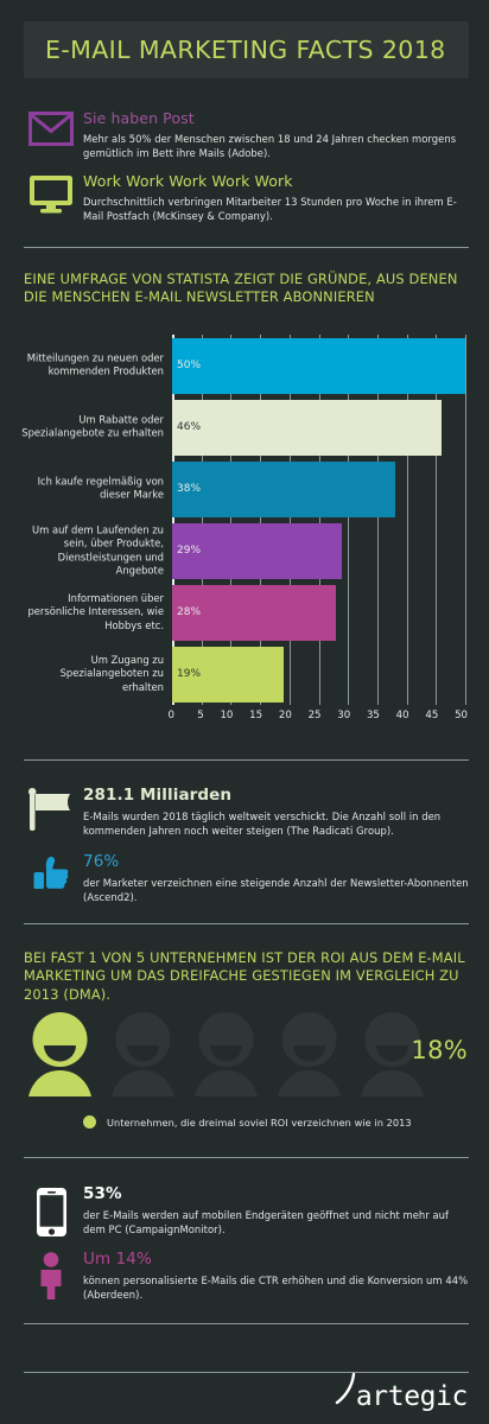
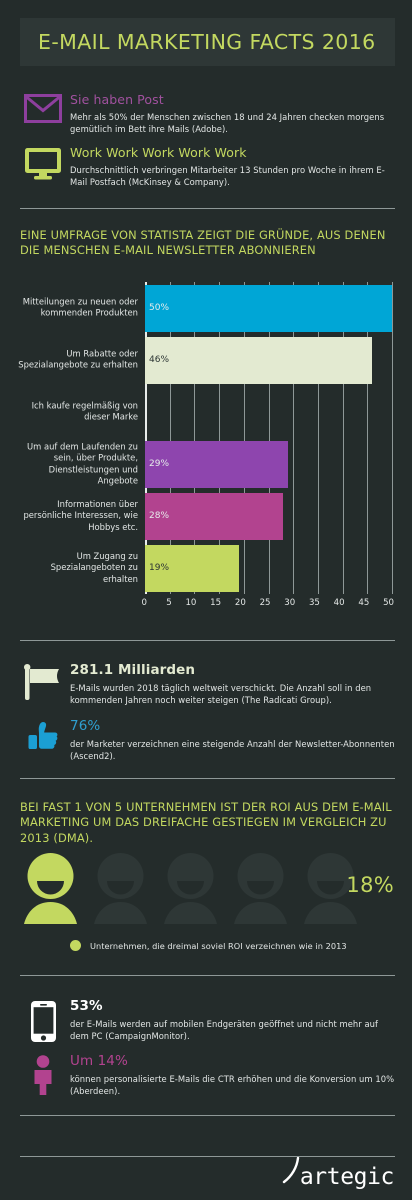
- E-MAIL MARKETING FACTS 2018
+ E-MAIL MARKETING FACTS 2016
  Sie haben Post
  Mehr als 50% der Menschen zwischen 18 und 24 Jahren checken morgens gemütlich im Bett ihre Mails (Adobe).
  Work Work Work Work Work
  Durchschnittlich verbringen Mitarbeiter 13 Stunden pro Woche in ihrem E-Mail Postfach (McKinsey & Company).
  EINE UMFRAGE VON STATISTA ZEIGT DIE GRÜNDE, AUS DENEN DIE MENSCHEN E-MAIL NEWSLETTER ABONNIEREN
  50%
  46%
- 38%
  29%
  28%
  19%
  Mitteilungen zu neuen oder kommenden Produkten
  Um Rabatte oder Spezialangebote zu erhalten
  Ich kaufe regelmäßig von dieser Marke
  Um auf dem Laufenden zu sein, über Produkte, Dienstleistungen und Angebote
  Informationen über persönliche Interessen, wie Hobbys etc.
  Um Zugang zu Spezialangeboten zu erhalten
  0
  5
  10
  15
  20
  25
  30
  35
  40
  45
  50
  281.1 Milliarden
  E-Mails wurden 2018 täglich weltweit verschickt. Die Anzahl soll in den kommenden Jahren noch weiter steigen (The Radicati Group).
  76%
  der Marketer verzeichnen eine steigende Anzahl der Newsletter-Abonnenten (Ascend2).
  BEI FAST 1 VON 5 UNTERNEHMEN IST DER ROI AUS DEM E-MAIL MARKETING UM DAS DREIFACHE GESTIEGEN IM VERGLEICH ZU 2013 (DMA).
  18%
  Unternehmen, die dreimal soviel ROI verzeichnen wie in 2013
  53%
  der E-Mails werden auf mobilen Endgeräten geöffnet und nicht mehr auf dem PC (CampaignMonitor).
  Um 14%
- können personalisierte E-Mails die CTR erhöhen und die Konversion um 44% (Aberdeen).
+ können personalisierte E-Mails die CTR erhöhen und die Konversion um 10% (Aberdeen).
  artegic
